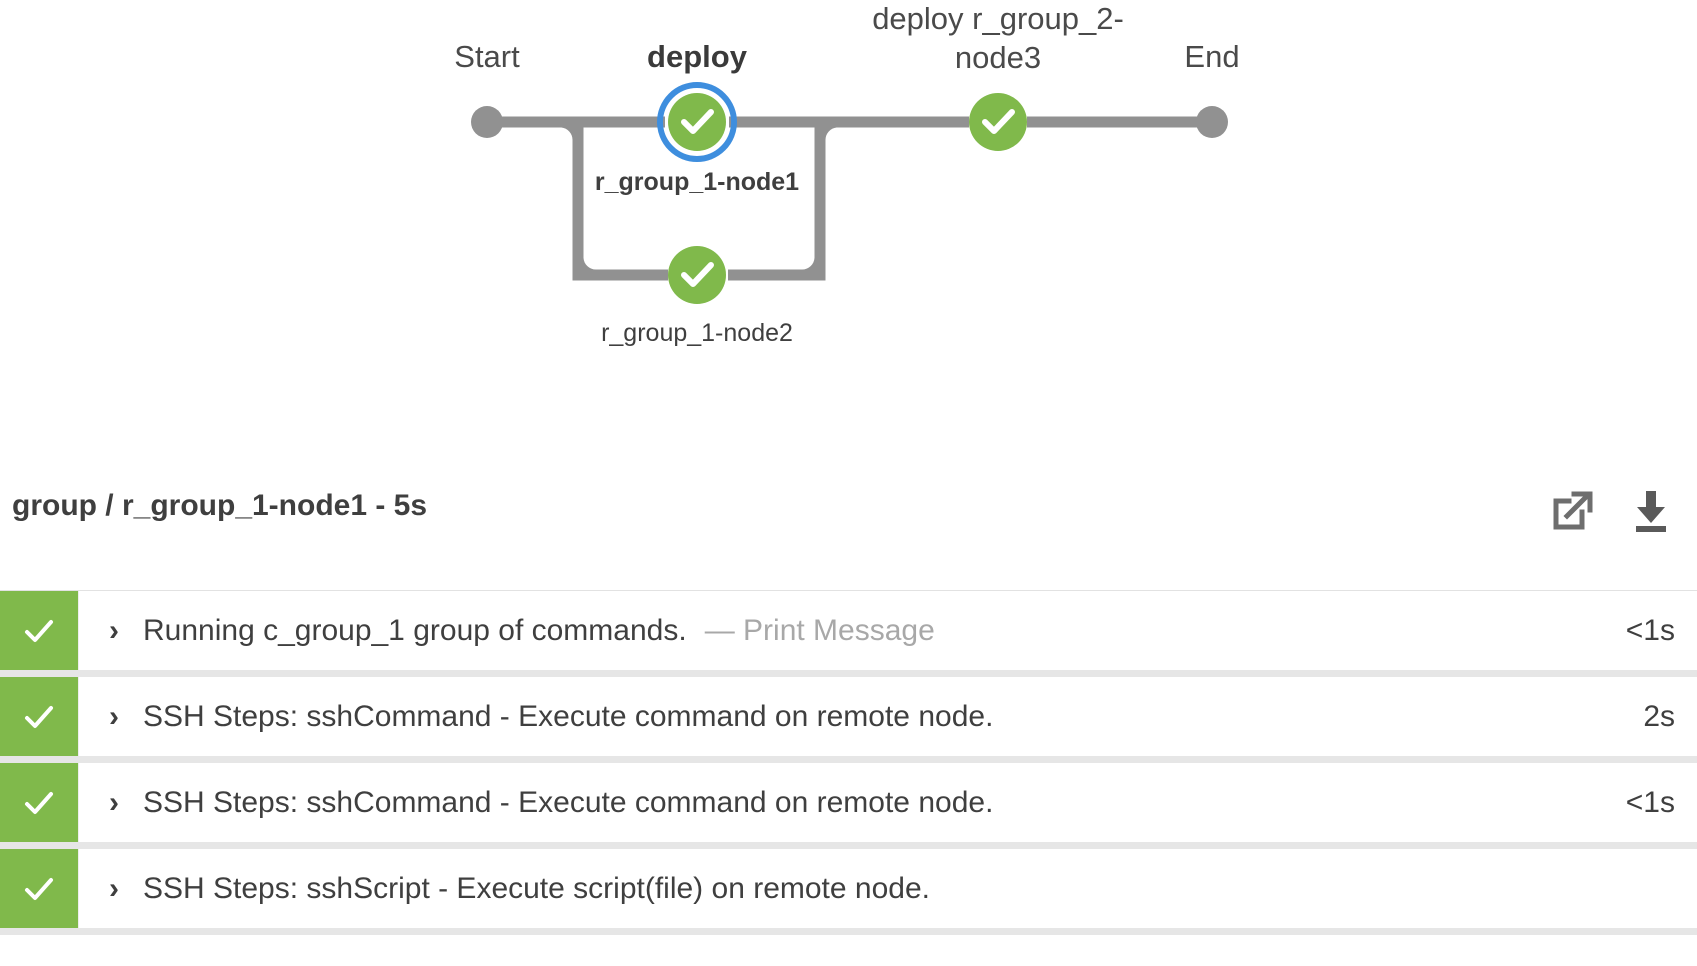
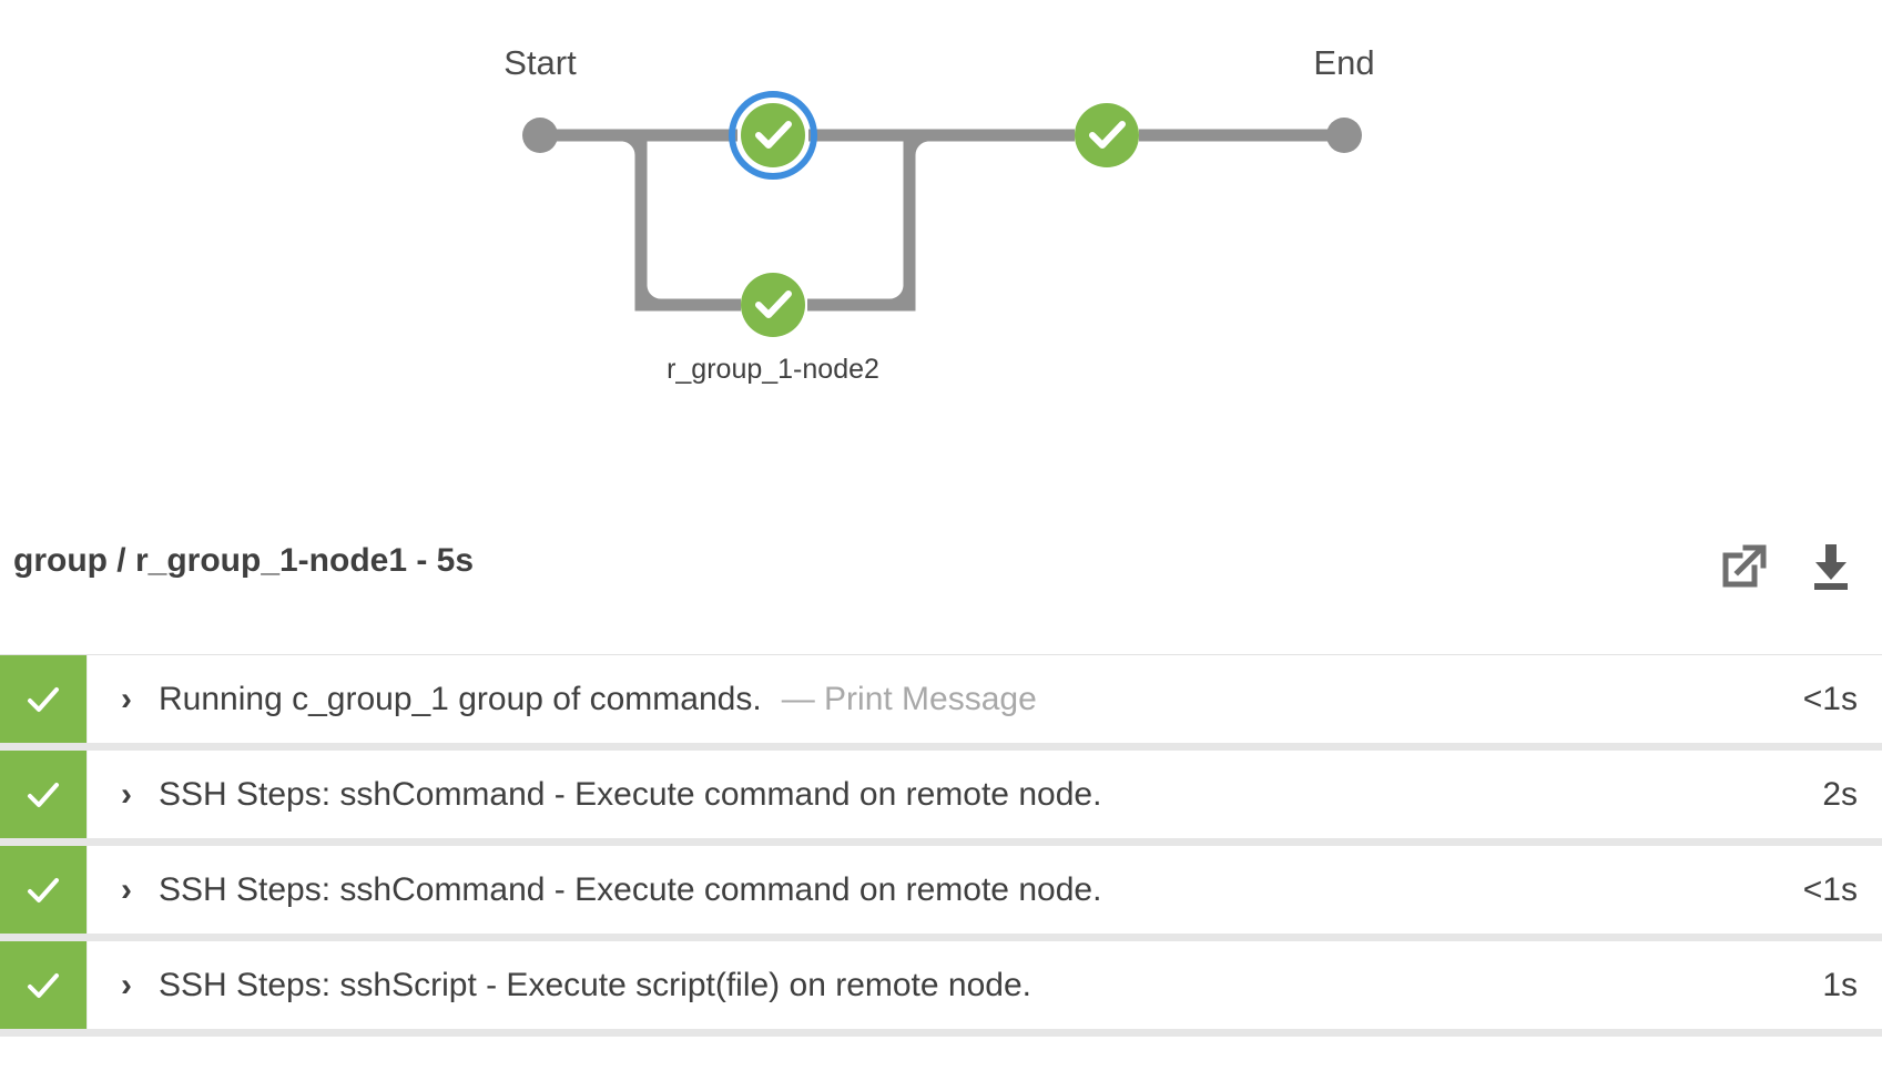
  Start
- deploy
- deploy r_group_2-
- node3
  End
- r_group_1-node1
  r_group_1-node2
  group / r_group_1-node1 - 5s
  ›
  Running c_group_1 group of commands.
  — Print Message
  <1s
  ›
  SSH Steps: sshCommand - Execute command on remote node.
  2s
  ›
  SSH Steps: sshCommand - Execute command on remote node.
  <1s
  ›
  SSH Steps: sshScript - Execute script(file) on remote node.
+ 1s
